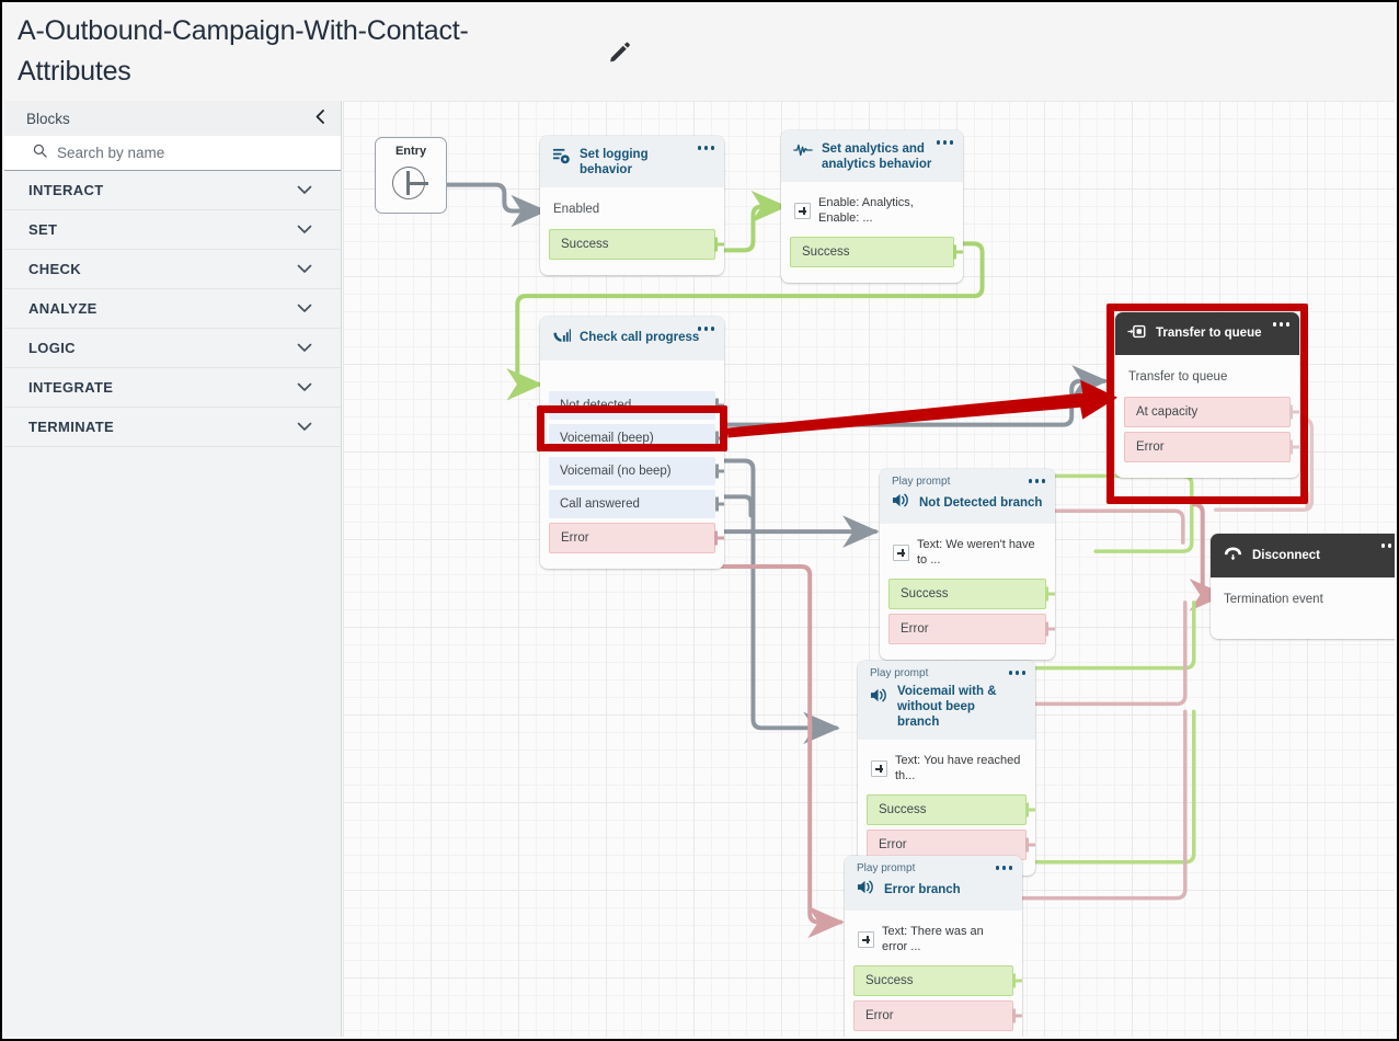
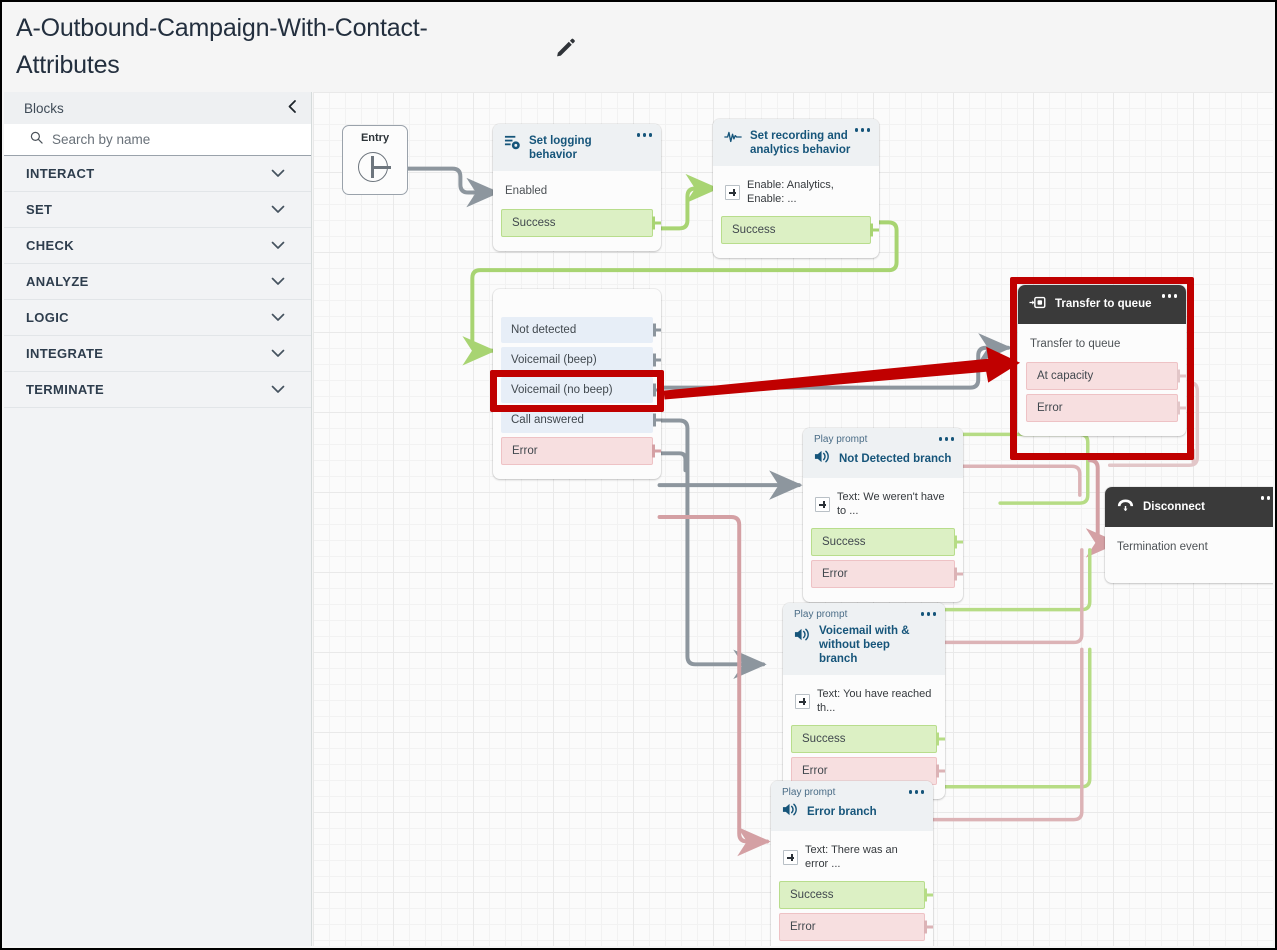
  A-Outbound-Campaign-With-Contact-Attributes
  Blocks
  Search by name
  INTERACT
  SET
  CHECK
  ANALYZE
  LOGIC
  INTEGRATE
  TERMINATE
  Entry
  Set logging behavior
  Enabled
  Success
- Set analytics and analytics behavior
+ Set recording and analytics behavior
  Enable: Analytics, Enable: ...
  Success
- Check call progress
  Not detected
  Voicemail (beep)
  Voicemail (no beep)
  Call answered
  Error
  Transfer to queue
  Transfer to queue
  At capacity
  Error
  Play prompt
  Not Detected branch
  Text: We weren't have to ...
  Success
  Error
  Play prompt
  Voicemail with & without beep branch
  Text: You have reached th...
  Success
  Error
  Play prompt
  Error branch
  Text: There was an error ...
  Success
  Error
  Disconnect
  Termination event
